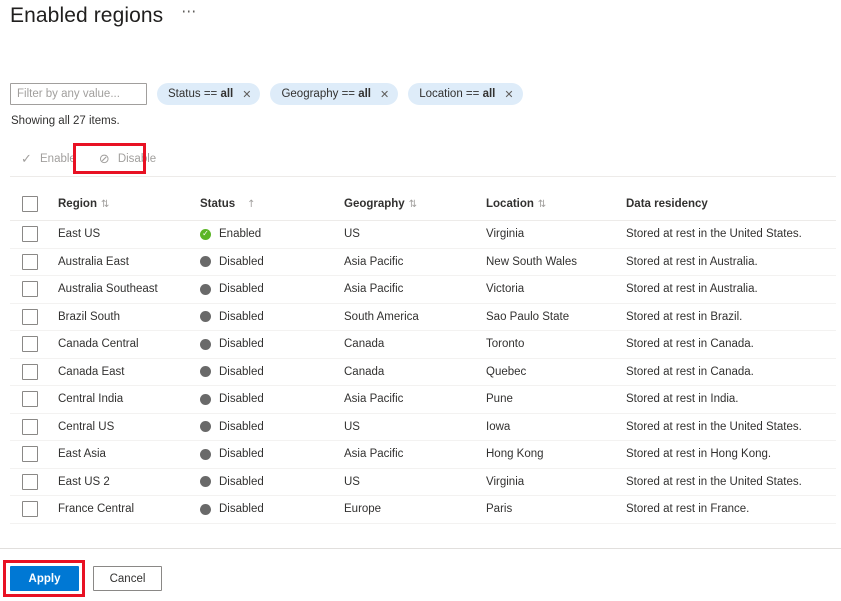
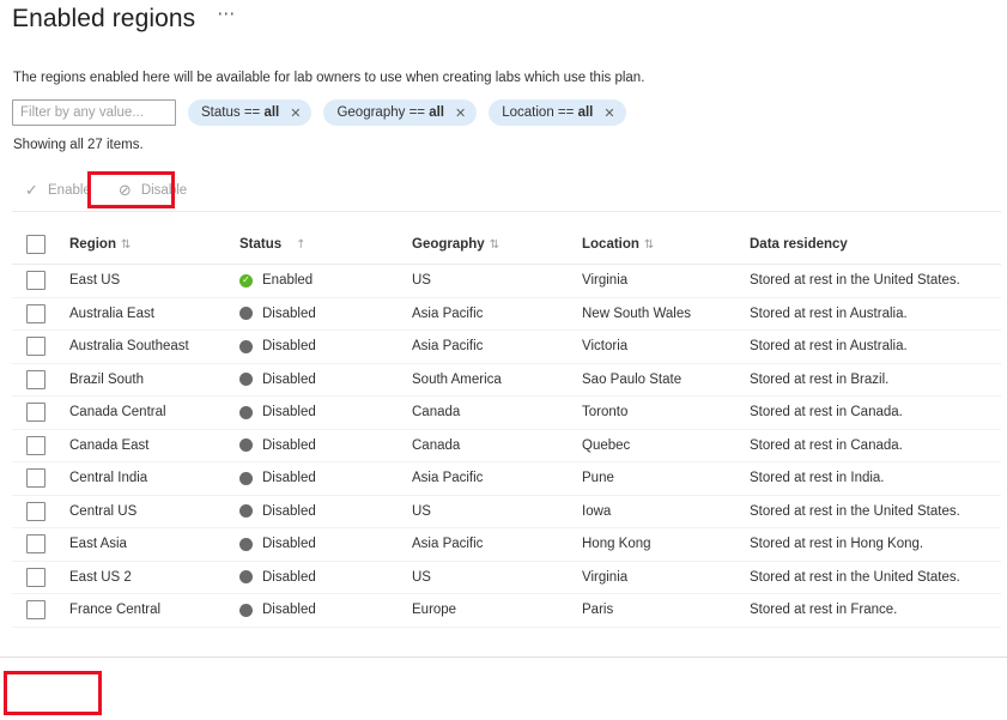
  Enabled regions
  ⋯
+ The regions enabled here will be available for lab owners to use when creating labs which use this plan.
  Filter by any value...
  Status == all
  ✕
  Geography == all
  ✕
  Location == all
  ✕
  Showing all 27 items.
  ✓
  Enable
  ⊘
  Disable
  Region ⇅
  Status
  ↑
  Geography ⇅
  Location ⇅
  Data residency
  East US
  Enabled
  US
  Virginia
  Stored at rest in the United States.
  Australia East
  Disabled
  Asia Pacific
  New South Wales
  Stored at rest in Australia.
  Australia Southeast
  Disabled
  Asia Pacific
  Victoria
  Stored at rest in Australia.
  Brazil South
  Disabled
  South America
  Sao Paulo State
  Stored at rest in Brazil.
  Canada Central
  Disabled
  Canada
  Toronto
  Stored at rest in Canada.
  Canada East
  Disabled
  Canada
  Quebec
  Stored at rest in Canada.
  Central India
  Disabled
  Asia Pacific
  Pune
  Stored at rest in India.
  Central US
  Disabled
  US
  Iowa
  Stored at rest in the United States.
  East Asia
  Disabled
  Asia Pacific
  Hong Kong
  Stored at rest in Hong Kong.
  East US 2
  Disabled
  US
  Virginia
  Stored at rest in the United States.
  France Central
  Disabled
  Europe
  Paris
  Stored at rest in France.
- Apply
- Cancel
